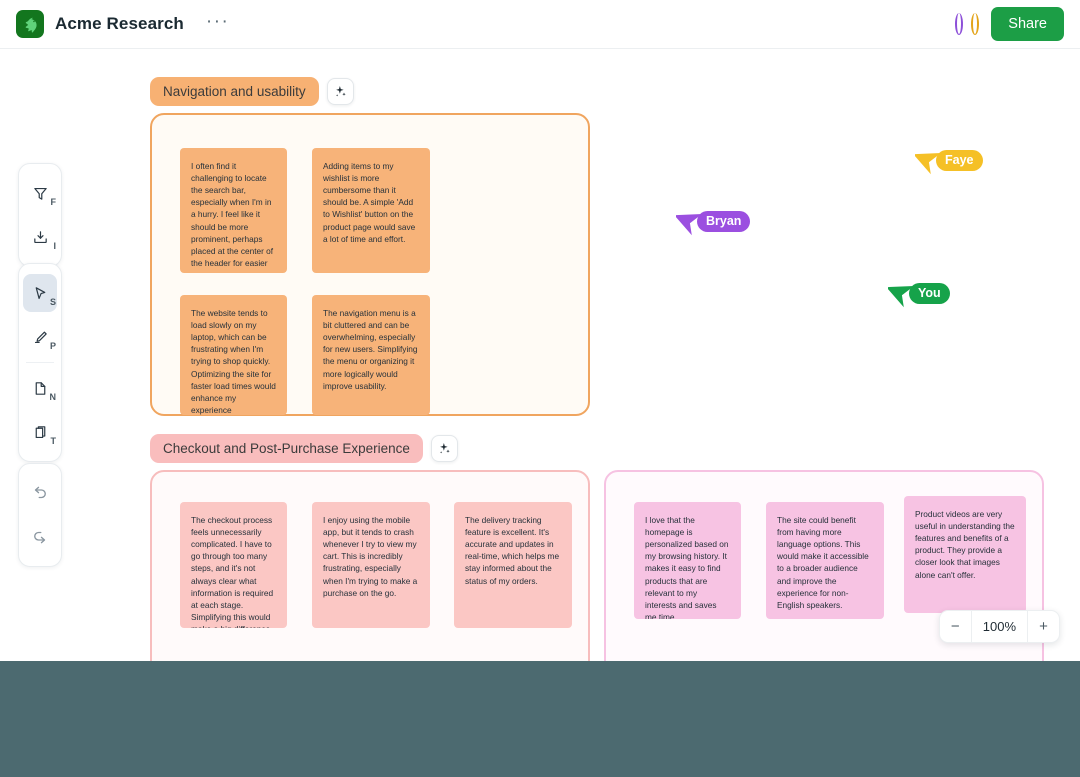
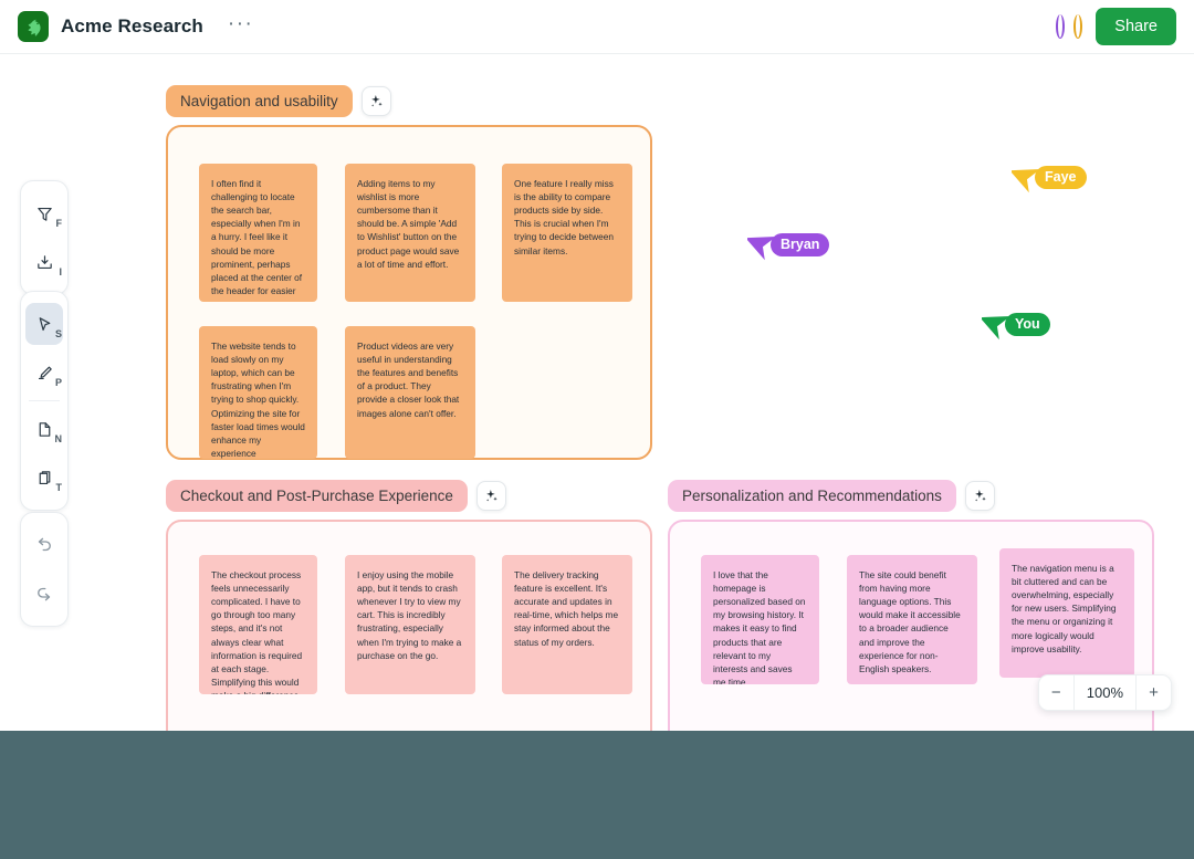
  Acme Research
  ···
  Share
  F
  I
  S
  P
  N
  T
  Navigation and usability
  I often find it challenging to locate the search bar, especially when I'm in a hurry. I feel like it should be more prominent, perhaps placed at the center of the header for easier
  Adding items to my wishlist is more cumbersome than it should be. A simple 'Add to Wishlist' button on the product page would save a lot of time and effort.
+ One feature I really miss is the ability to compare products side by side. This is crucial when I'm trying to decide between similar items.
  The website tends to load slowly on my laptop, which can be frustrating when I'm trying to shop quickly. Optimizing the site for faster load times would enhance my experience
- The navigation menu is a bit cluttered and can be overwhelming, especially for new users. Simplifying the menu or organizing it more logically would improve usability.
+ Product videos are very useful in understanding the features and benefits of a product. They provide a closer look that images alone can't offer.
  Checkout and Post-Purchase Experience
  The checkout process feels unnecessarily complicated. I have to go through too many steps, and it's not always clear what information is required at each stage. Simplifying this would
  I enjoy using the mobile app, but it tends to crash whenever I try to view my cart. This is incredibly frustrating, especially when I'm trying to make a purchase on the go.
  The delivery tracking feature is excellent. It's accurate and updates in real-time, which helps me stay informed about the status of my orders.
+ Personalization and Recommendations
  I love that the homepage is personalized based on my browsing history. It makes it easy to find products that are relevant to my interests and saves me time.
  The site could benefit from having more language options. This would make it accessible to a broader audience and improve the experience for non-English speakers.
- Product videos are very useful in understanding the features and benefits of a product. They provide a closer look that images alone can't offer.
+ The navigation menu is a bit cluttered and can be overwhelming, especially for new users. Simplifying the menu or organizing it more logically would improve usability.
  Faye
  Bryan
  You
  −
  100%
  +
